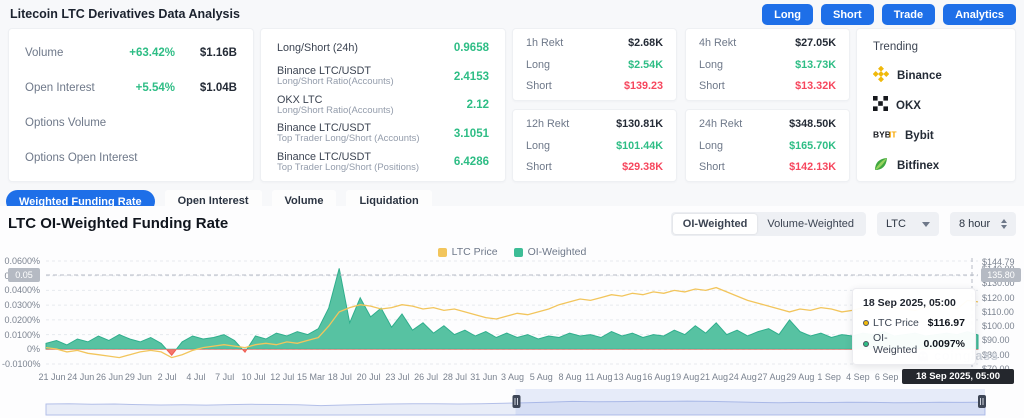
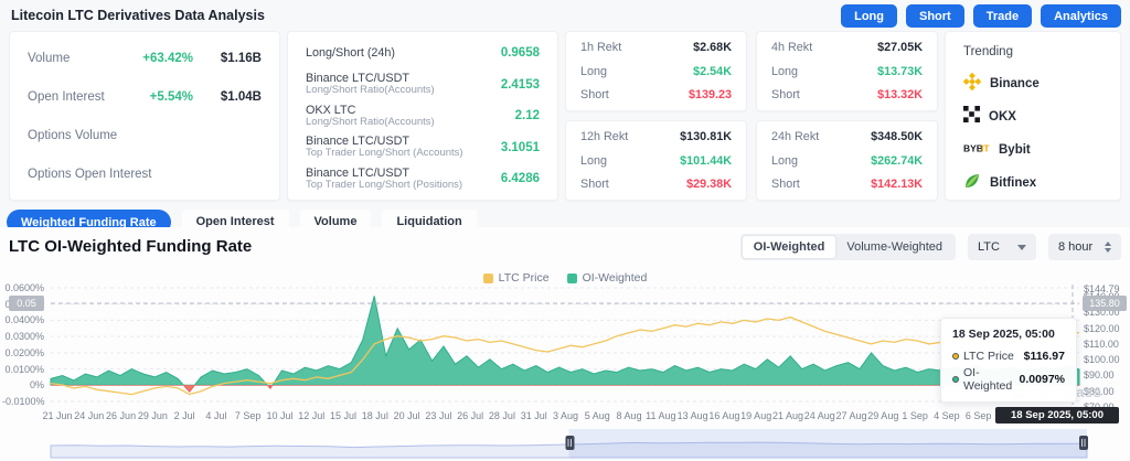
  Litecoin LTC Derivatives Data Analysis
  Long
  Short
  Trade
  Analytics
  Volume
  +63.42%
  $1.16B
  Open Interest
  +5.54%
  $1.04B
  Options Volume
  Options Open Interest
  Long/Short (24h)
  0.9658
  Binance LTC/USDT
  Long/Short Ratio(Accounts)
  2.4153
  OKX LTC
  Long/Short Ratio(Accounts)
  2.12
  Binance LTC/USDT
  Top Trader Long/Short (Accounts)
  3.1051
  Binance LTC/USDT
  Top Trader Long/Short (Positions)
  6.4286
  1h Rekt
  $2.68K
  Long
  $2.54K
  Short
  $139.23
  4h Rekt
  $27.05K
  Long
  $13.73K
  Short
  $13.32K
  12h Rekt
  $130.81K
  Long
  $101.44K
  Short
  $29.38K
  24h Rekt
  $348.50K
  Long
- $165.70K
+ $262.74K
  Short
  $142.13K
  Trending
  Binance
  OKX
  BYB
  IT
  Bybit
  Bitfinex
  Weighted Funding Rate
  Open Interest
  Volume
  Liquidation
  LTC OI-Weighted Funding Rate
  OI-Weighted
  Volume-Weighted
  LTC
  8 hour
  LTC Price
  OI-Weighted
  0.0600%
  0.0400%
  0.0300%
  0.0200%
  0.0100%
  0%
  -0.0100%
  $144.79
  $130.00
  $120.00
  $110.00
  $100.00
  $90.00
  $80.00
  21 Jun
  24 Jun
  26 Jun
  29 Jun
  2 Jul
  4 Jul
- 7 Jul
+ 7 Sep
  10 Jul
  12 Jul
- 15 Mar
+ 15 Jul
  18 Jul
  20 Jul
  23 Jul
  26 Jul
  28 Jul
- 31 Jun
+ 31 Jul
  3 Aug
  5 Aug
  8 Aug
  11 Aug
  13 Aug
  16 Aug
  19 Aug
  21 Aug
  24 Aug
  27 Aug
  29 Aug
  1 Sep
  4 Sep
  6 Sep
  0.05
  135.80
  18 Sep 2025, 05:00
  18 Sep 2025, 05:00
  LTC Price
  $116.97
  OI-Weighted
  0.0097%
